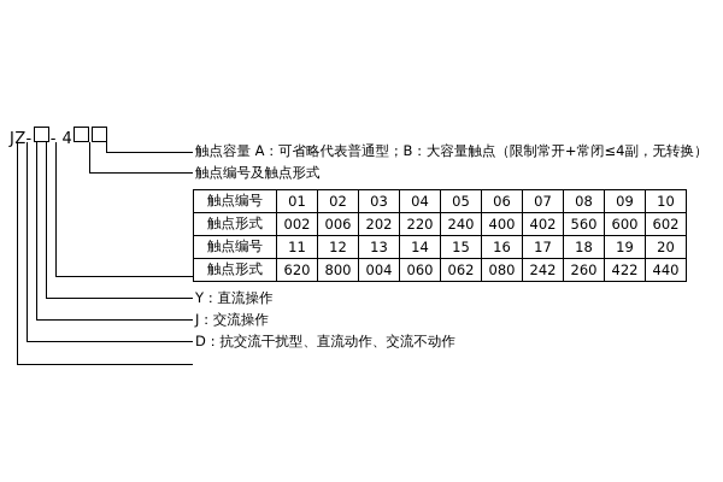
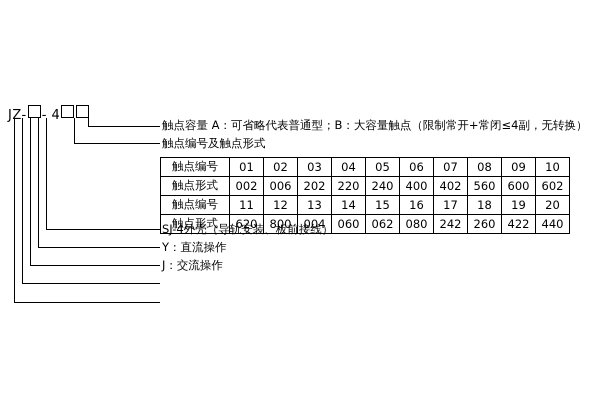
  JZ- - 4
  触点容量 A：可省略代表普通型；B：大容量触点（限制常开+常闭≤4副，无转换）
  触点编号及触点形式
+ SJ-4外壳（导轨安装、板前接线）
  Y：直流操作
  J：交流操作
- D：抗交流干扰型、直流动作、交流不动作
  触点编号	01	02	03	04	05	06	07	08	09	10
  触点形式	002	006	202	220	240	400	402	560	600	602
  触点编号	11	12	13	14	15	16	17	18	19	20
  触点形式	620	800	004	060	062	080	242	260	422	440
